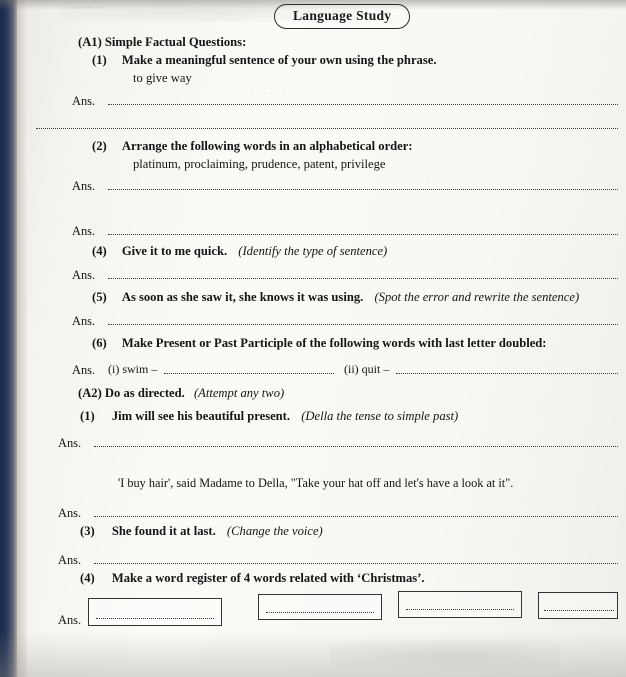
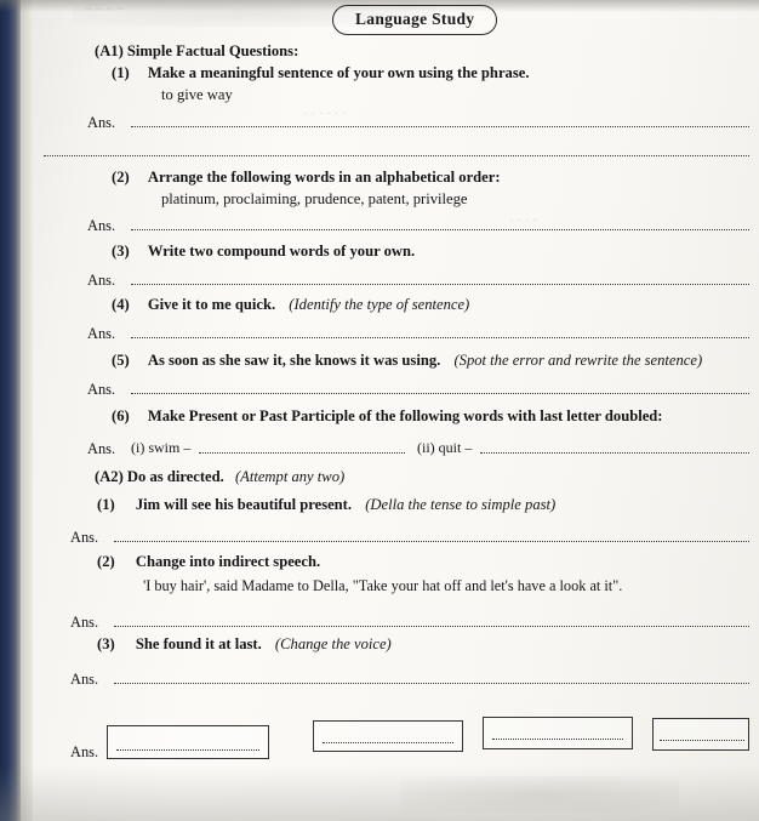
  ~ ~ ~ ~
  · · · · · ·
  · · · ·
  Language Study
  (A1) Simple Factual Questions:
  (1) Make a meaningful sentence of your own using the phrase.
  to give way
  Ans.
  (2) Arrange the following words in an alphabetical order:
  platinum, proclaiming, prudence, patent, privilege
  Ans.
+ (3) Write two compound words of your own.
  Ans.
  (4) Give it to me quick. (Identify the type of sentence)
  Ans.
  (5) As soon as she saw it, she knows it was using. (Spot the error and rewrite the sentence)
  Ans.
  (6) Make Present or Past Participle of the following words with last letter doubled:
  Ans.
  (i) swim –
  (ii) quit –
  (A2) Do as directed. (Attempt any two)
  (1) Jim will see his beautiful present. (Della the tense to simple past)
  Ans.
+ (2) Change into indirect speech.
  'I buy hair', said Madame to Della, "Take your hat off and let's have a look at it".
  Ans.
  (3) She found it at last. (Change the voice)
  Ans.
- (4) Make a word register of 4 words related with ‘Christmas’.
  Ans.
